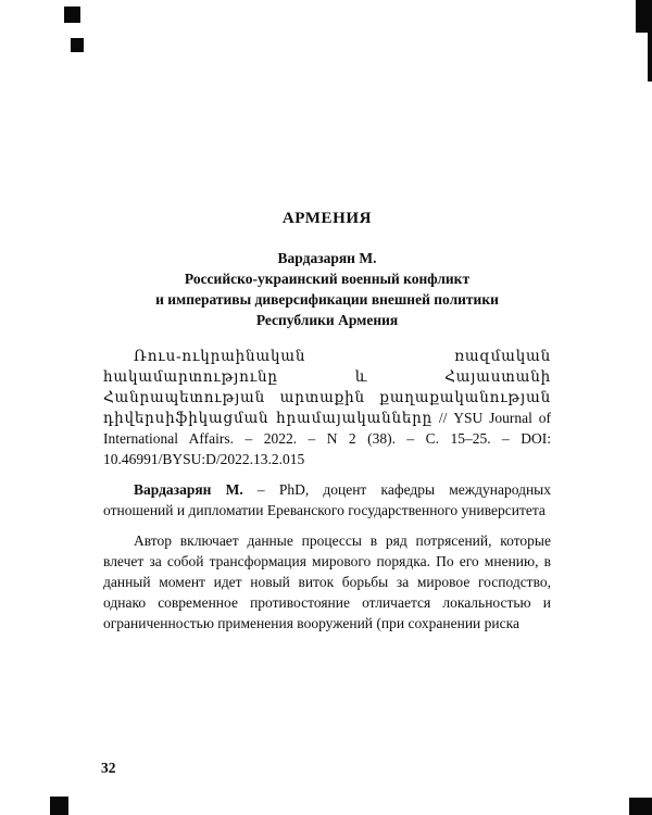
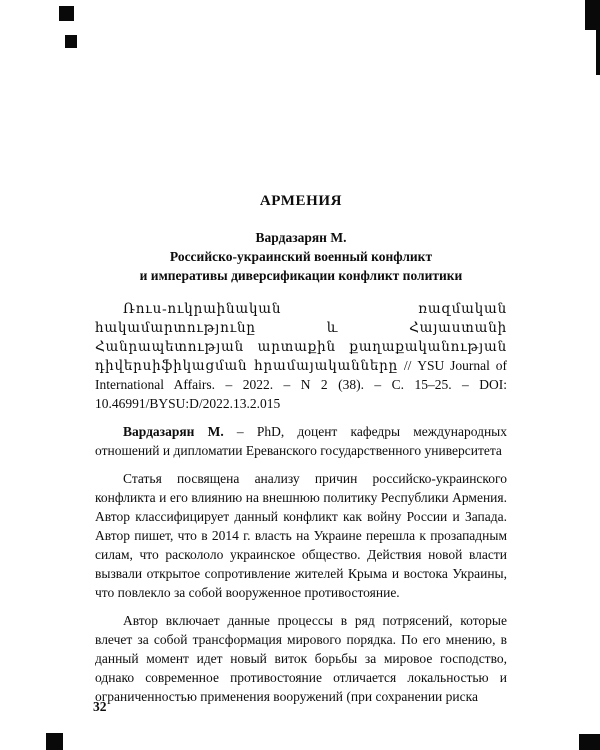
  АРМЕНИЯ
  Вардазарян М.
  Российско-украинский военный конфликт
- и императивы диверсификации внешней политики
+ и императивы диверсификации конфликт политики
- Республики Армения
  Ռուս-ուկրաինական ռազմական հակամարտությունը և Հայաստանի Հանրապետության արտաքին քաղաքականության դիվերսիֆիկացման հրամայականները // YSU Journal of International Affairs. – 2022. – N 2 (38). – С. 15–25. – DOI: 10.46991/BYSU:D/2022.13.2.015
  Вардазарян М. – PhD, доцент кафедры международных отношений и дипломатии Ереванского государственного университета
+ Статья посвящена анализу причин российско-украинского конфликта и его влиянию на внешнюю политику Республики Армения. Автор классифицирует данный конфликт как войну России и Запада. Автор пишет, что в 2014 г. власть на Украине перешла к прозападным силам, что раскололо украинское общество. Действия новой власти вызвали открытое сопротивление жителей Крыма и востока Украины, что повлекло за собой вооруженное противостояние.
  Автор включает данные процессы в ряд потрясений, которые влечет за собой трансформация мирового порядка. По его мнению, в данный момент идет новый виток борьбы за мировое господство, однако современное противостояние отличается локальностью и ограниченностью применения вооружений (при сохранении риска
  32
